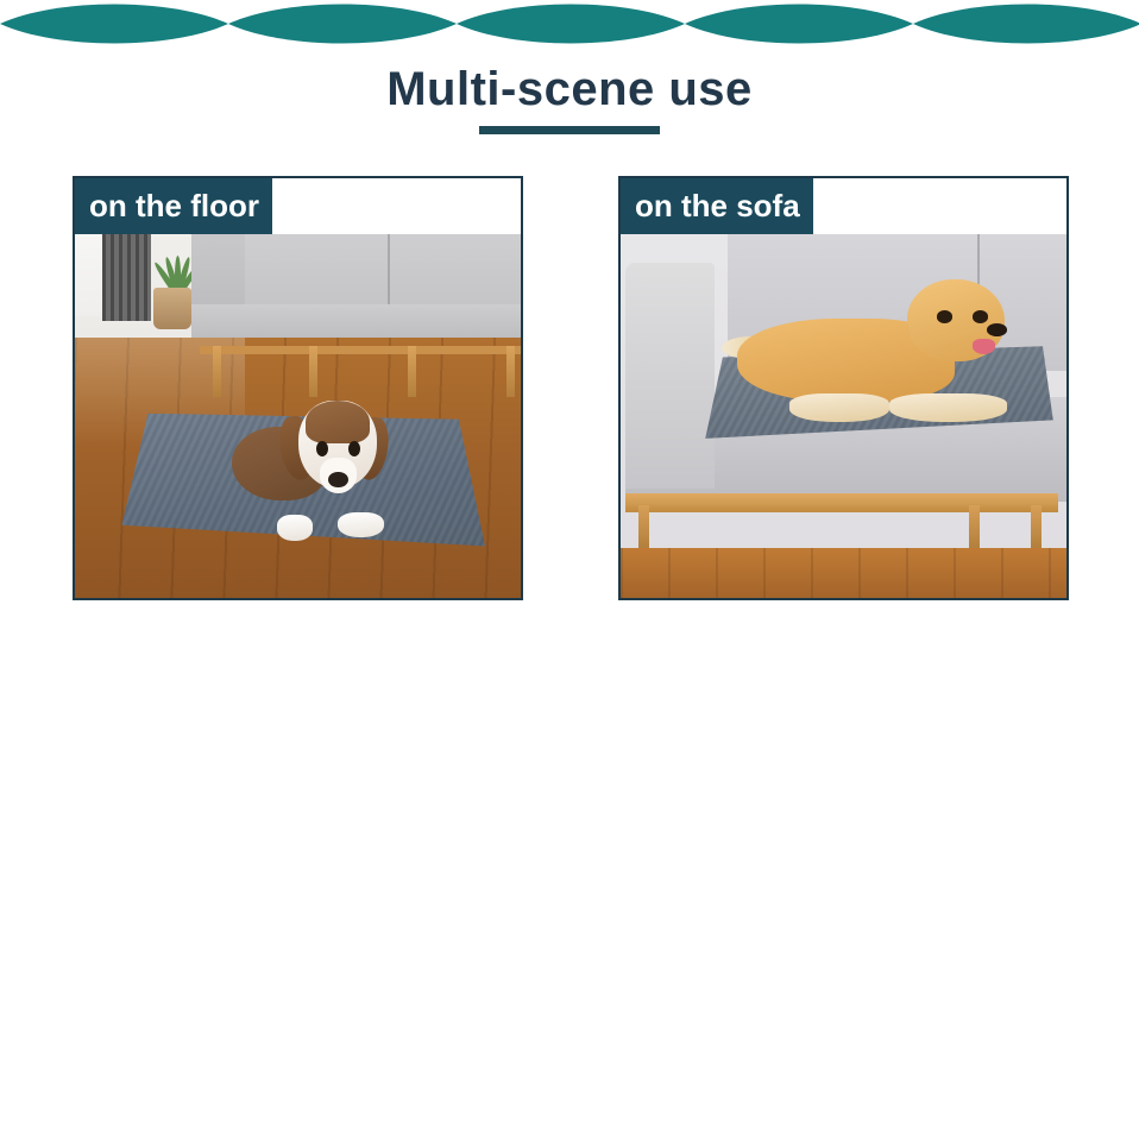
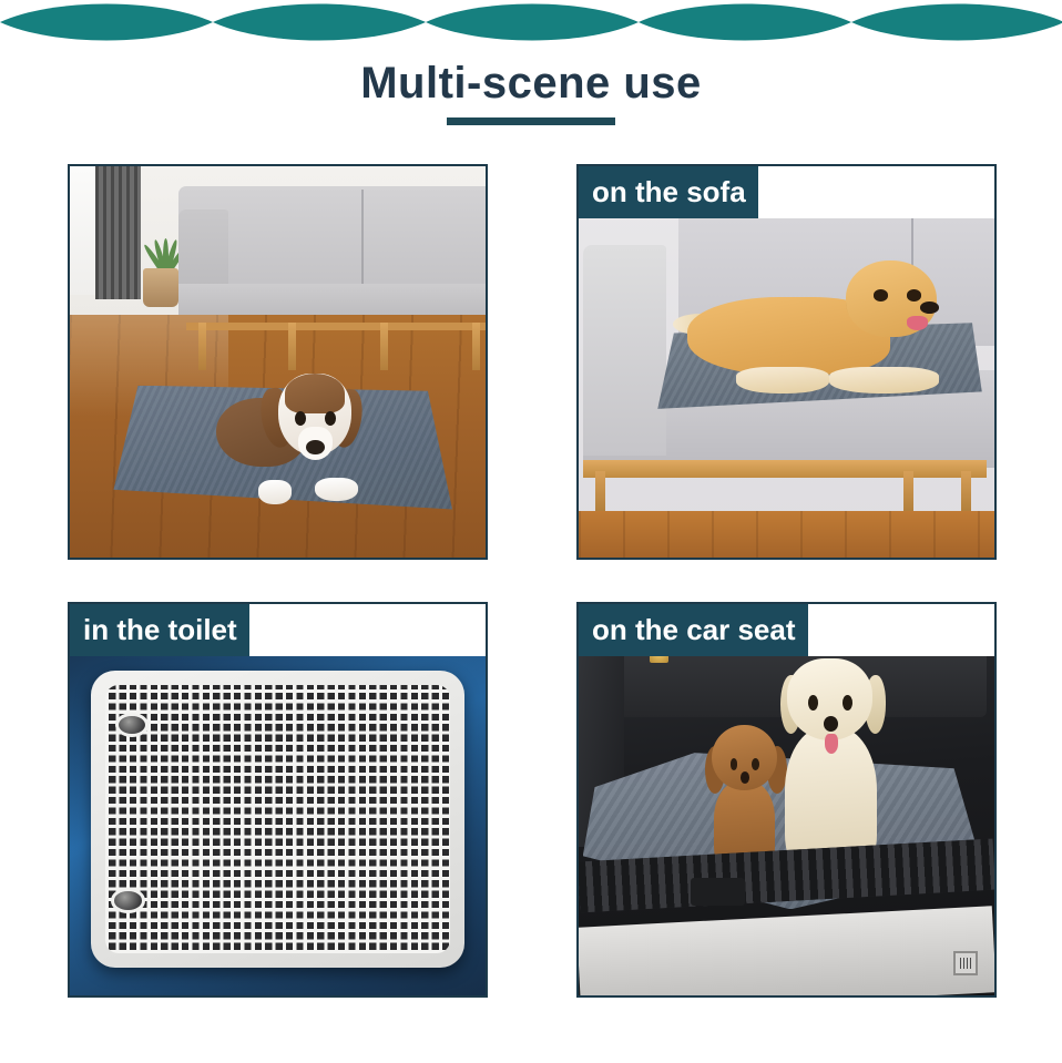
  Multi-scene use
- on the floor
  on the sofa
+ in the toilet
+ on the car seat
